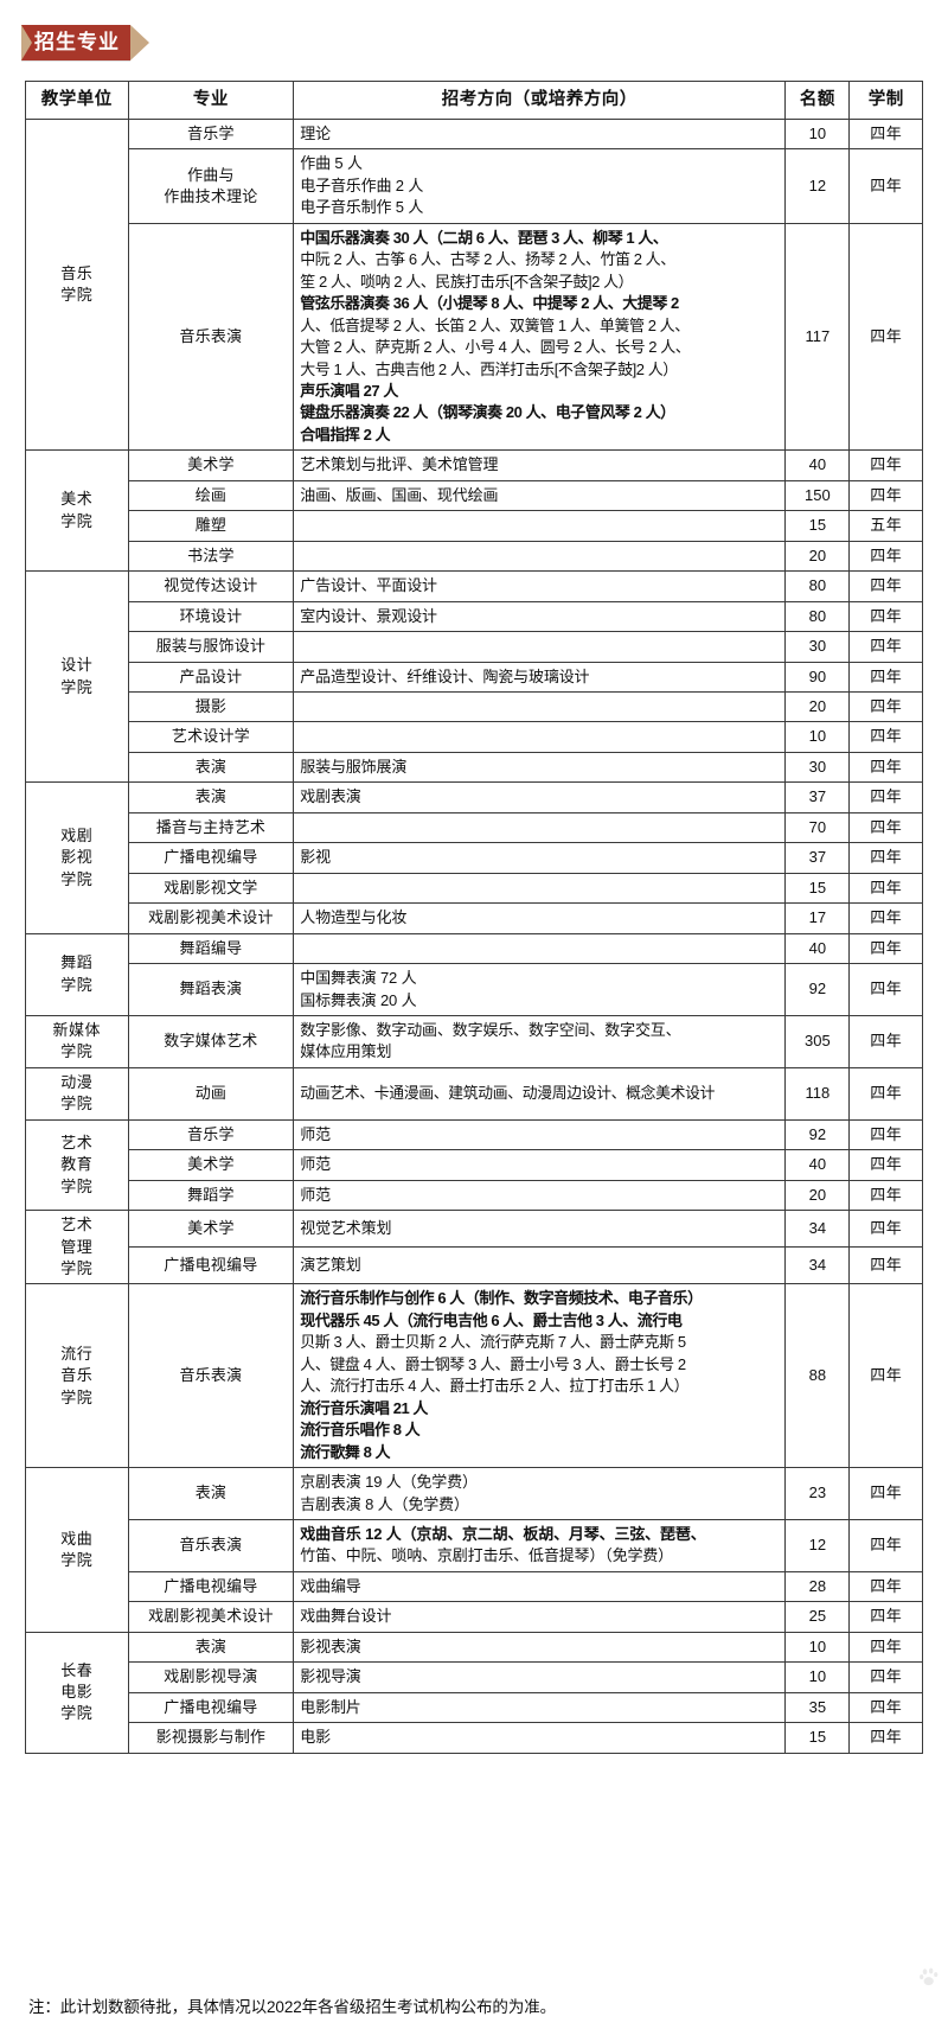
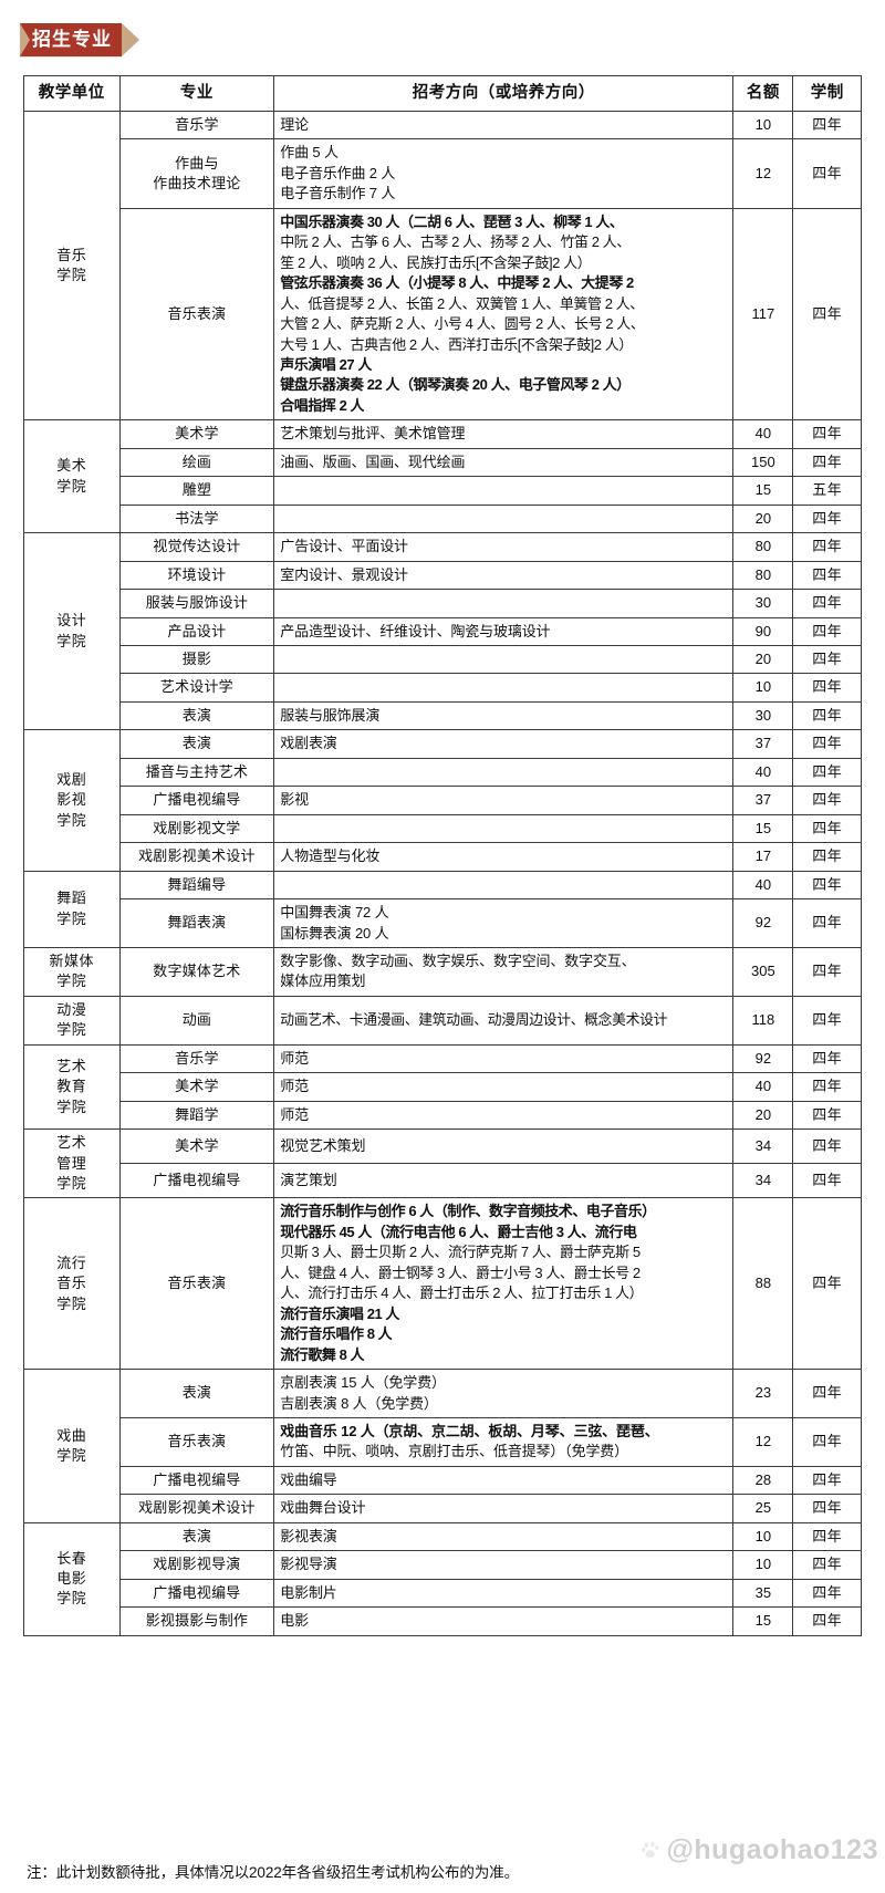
  招生专业
  教学单位	专业	招考方向（或培养方向）	名额	学制
  音乐 学院	音乐学	理论	10	四年
- 作曲与 作曲技术理论	作曲 5 人电子音乐作曲 2 人电子音乐制作 5 人	12	四年
+ 作曲与 作曲技术理论	作曲 5 人电子音乐作曲 2 人电子音乐制作 7 人	12	四年
  音乐表演	中国乐器演奏 30 人（二胡 6 人、琵琶 3 人、柳琴 1 人、中阮 2 人、古筝 6 人、古琴 2 人、扬琴 2 人、竹笛 2 人、笙 2 人、唢呐 2 人、民族打击乐[不含架子鼓]2 人）管弦乐器演奏 36 人（小提琴 8 人、中提琴 2 人、大提琴 2人、低音提琴 2 人、长笛 2 人、双簧管 1 人、单簧管 2 人、大管 2 人、萨克斯 2 人、小号 4 人、圆号 2 人、长号 2 人、大号 1 人、古典吉他 2 人、西洋打击乐[不含架子鼓]2 人）声乐演唱 27 人键盘乐器演奏 22 人（钢琴演奏 20 人、电子管风琴 2 人）合唱指挥 2 人	117	四年
  美术 学院	美术学	艺术策划与批评、美术馆管理	40	四年
  绘画	油画、版画、国画、现代绘画	150	四年
  雕塑		15	五年
  书法学		20	四年
  设计 学院	视觉传达设计	广告设计、平面设计	80	四年
  环境设计	室内设计、景观设计	80	四年
  服装与服饰设计		30	四年
  产品设计	产品造型设计、纤维设计、陶瓷与玻璃设计	90	四年
  摄影		20	四年
  艺术设计学		10	四年
  表演	服装与服饰展演	30	四年
  戏剧 影视 学院	表演	戏剧表演	37	四年
- 播音与主持艺术		70	四年
+ 播音与主持艺术		40	四年
  广播电视编导	影视	37	四年
  戏剧影视文学		15	四年
  戏剧影视美术设计	人物造型与化妆	17	四年
  舞蹈 学院	舞蹈编导		40	四年
  舞蹈表演	中国舞表演 72 人国标舞表演 20 人	92	四年
  新媒体 学院	数字媒体艺术	数字影像、数字动画、数字娱乐、数字空间、数字交互、媒体应用策划	305	四年
  动漫 学院	动画	动画艺术、卡通漫画、建筑动画、动漫周边设计、概念美术设计	118	四年
  艺术 教育 学院	音乐学	师范	92	四年
  美术学	师范	40	四年
  舞蹈学	师范	20	四年
  艺术 管理 学院	美术学	视觉艺术策划	34	四年
  广播电视编导	演艺策划	34	四年
  流行 音乐 学院	音乐表演	流行音乐制作与创作 6 人（制作、数字音频技术、电子音乐）现代器乐 45 人（流行电吉他 6 人、爵士吉他 3 人、流行电贝斯 3 人、爵士贝斯 2 人、流行萨克斯 7 人、爵士萨克斯 5人、键盘 4 人、爵士钢琴 3 人、爵士小号 3 人、爵士长号 2人、流行打击乐 4 人、爵士打击乐 2 人、拉丁打击乐 1 人）流行音乐演唱 21 人流行音乐唱作 8 人流行歌舞 8 人	88	四年
- 戏曲 学院	表演	京剧表演 19 人（免学费）吉剧表演 8 人（免学费）	23	四年
+ 戏曲 学院	表演	京剧表演 15 人（免学费）吉剧表演 8 人（免学费）	23	四年
  音乐表演	戏曲音乐 12 人（京胡、京二胡、板胡、月琴、三弦、琵琶、竹笛、中阮、唢呐、京剧打击乐、低音提琴）（免学费）	12	四年
  广播电视编导	戏曲编导	28	四年
  戏剧影视美术设计	戏曲舞台设计	25	四年
  长春 电影 学院	表演	影视表演	10	四年
  戏剧影视导演	影视导演	10	四年
  广播电视编导	电影制片	35	四年
  影视摄影与制作	电影	15	四年
  注：此计划数额待批，具体情况以2022年各省级招生考试机构公布的为准。
+ @hugaohao123
